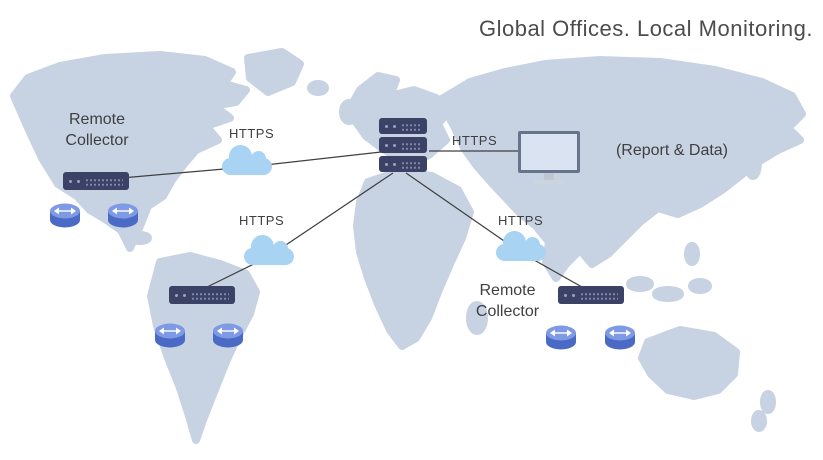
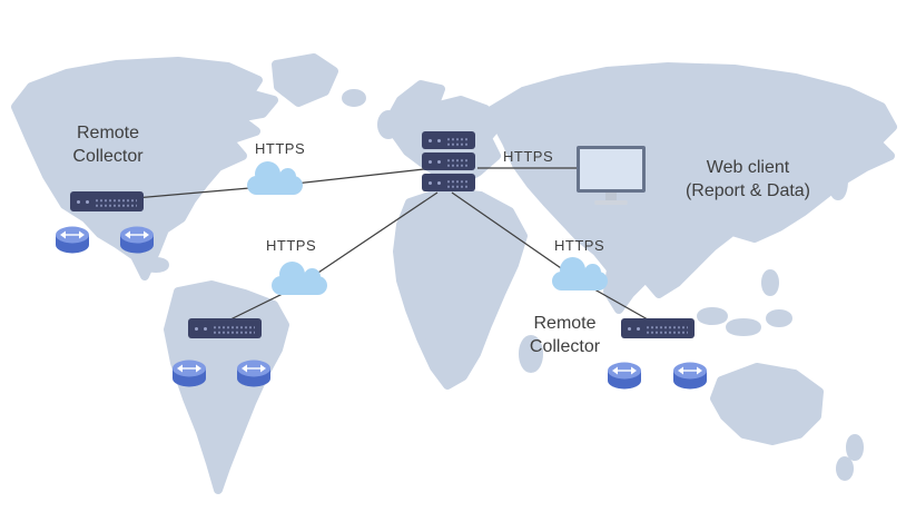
- Global Offices. Local Monitoring.
  HTTPS
  HTTPS
  HTTPS
  HTTPS
  Remote Collector
  Remote Collector
+ Web client
  (Report & Data)
